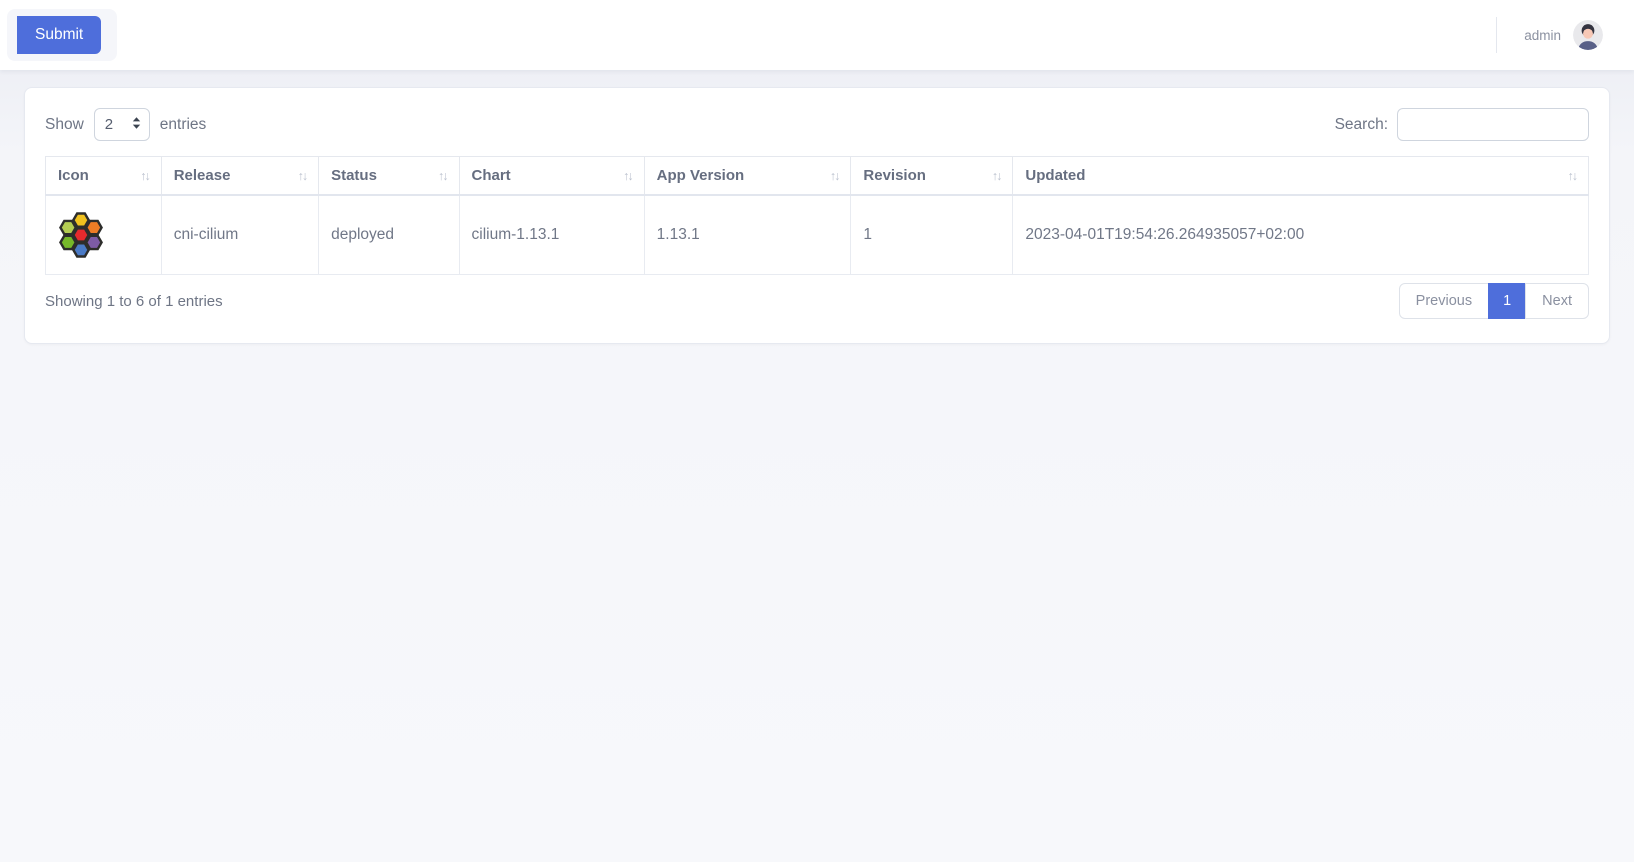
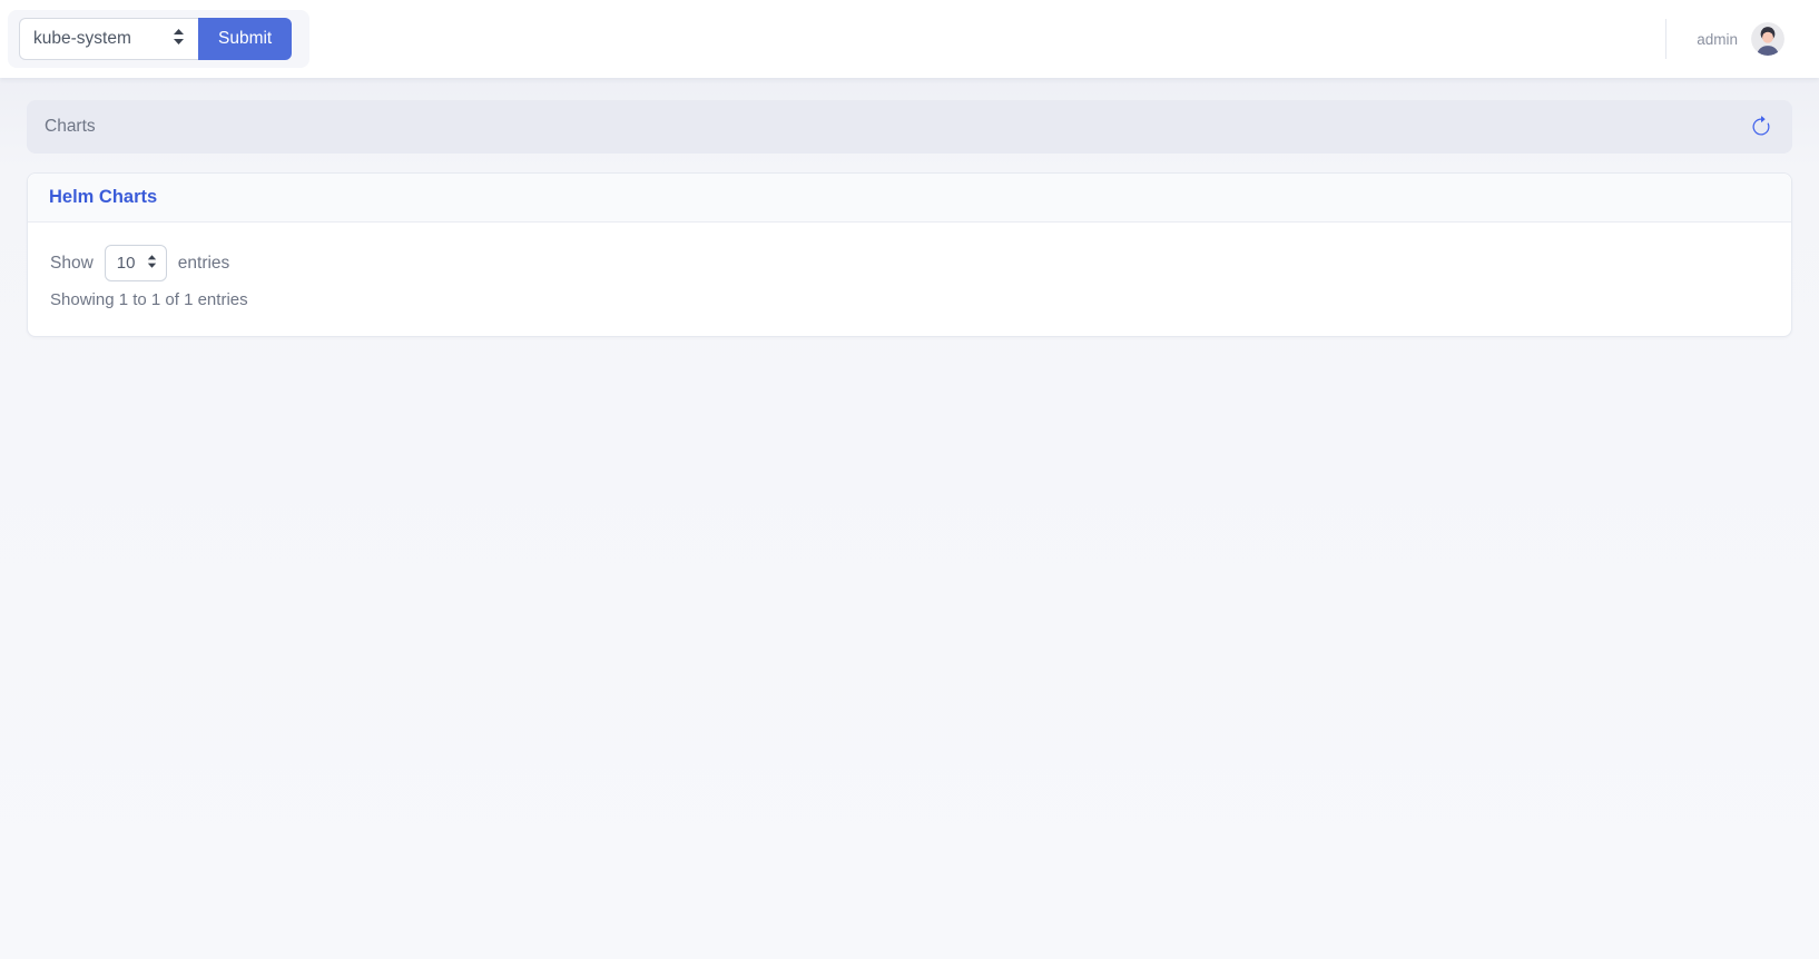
+ kube-system
  Submit
  admin
+ Charts
+ Helm Charts
  Show
- 2
+ 10
  entries
- Search:
- Icon ↑↓	Release ↑↓	Status ↑↓	Chart ↑↓	App Version ↑↓	Revision ↑↓	Updated ↑↓
- 	cni-cilium	deployed	cilium-1.13.1	1.13.1	1	2023-04-01T19:54:26.264935057+02:00
- Showing 1 to 6 of 1 entries
+ Showing 1 to 1 of 1 entries
- Previous
- 1
- Next
